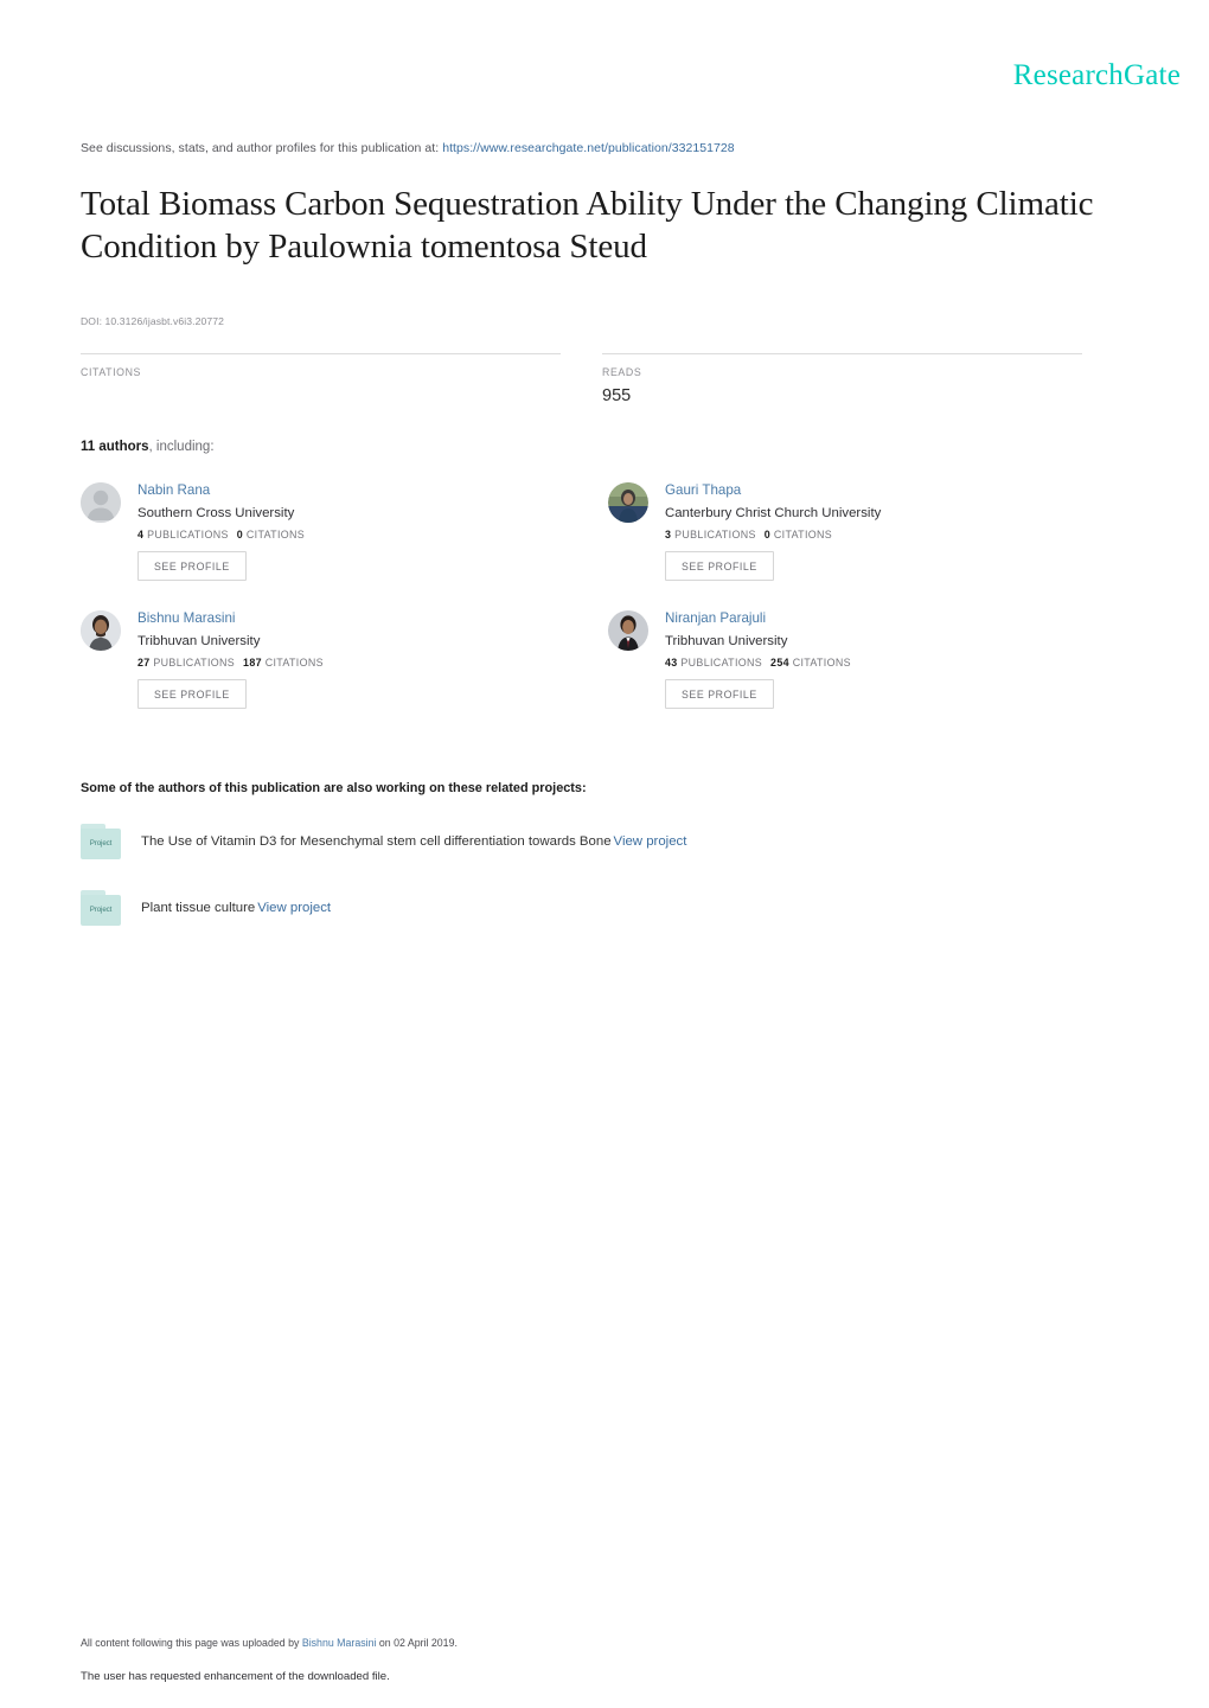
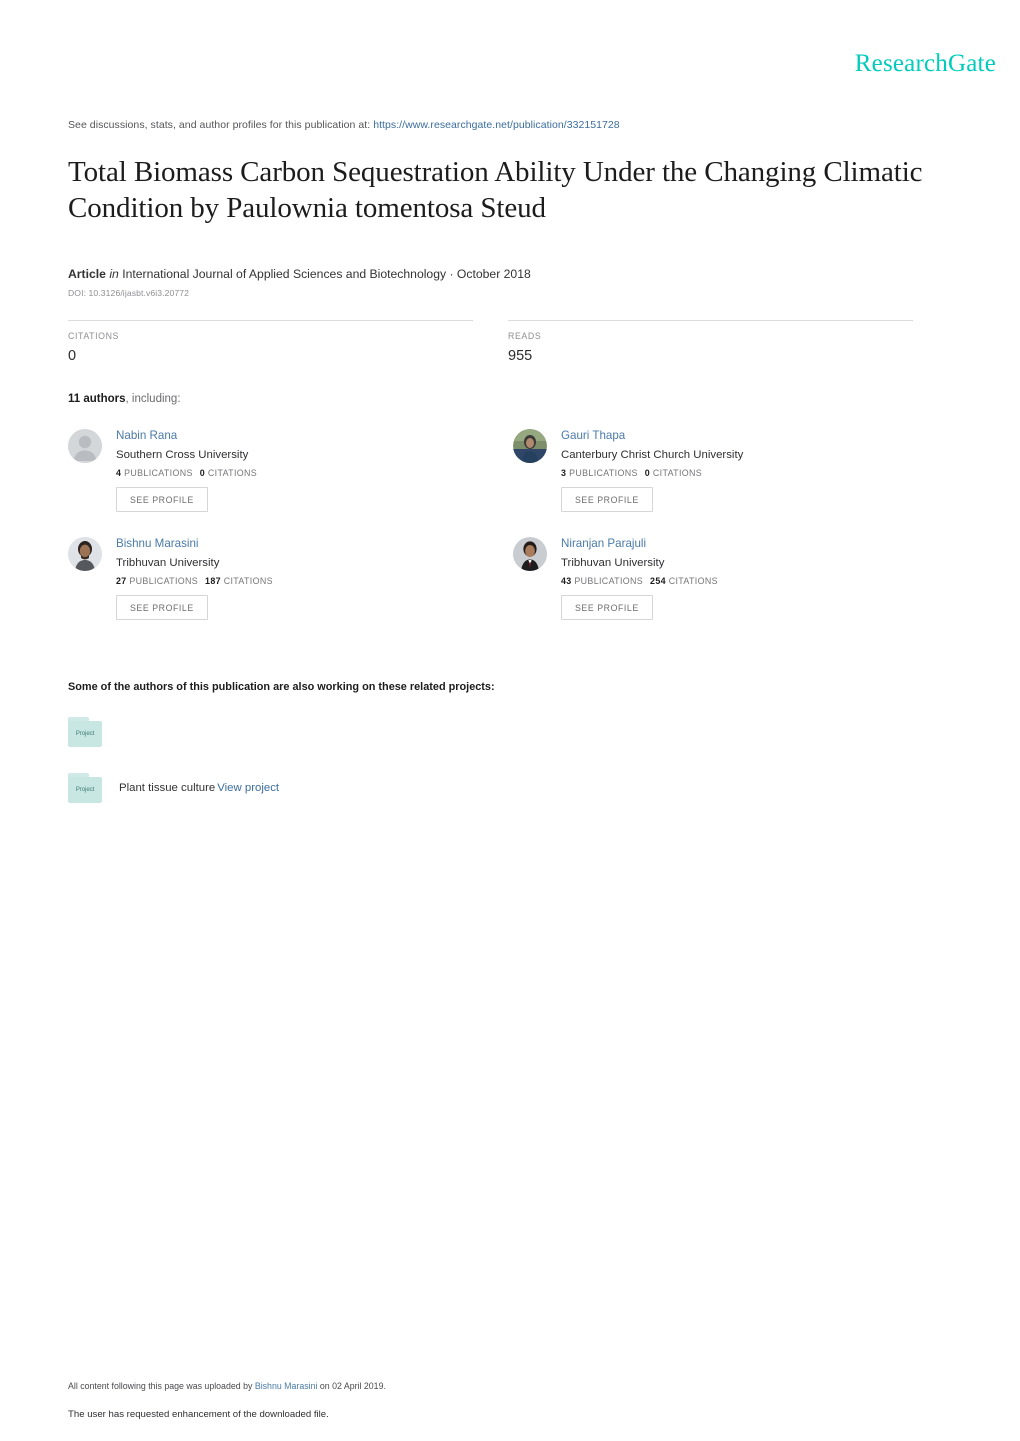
  ResearchGate
  See discussions, stats, and author profiles for this publication at: https://www.researchgate.net/publication/332151728
  Total Biomass Carbon Sequestration Ability Under the Changing Climatic Condition by Paulownia tomentosa Steud
+ Article in International Journal of Applied Sciences and Biotechnology · October 2018
  DOI: 10.3126/ijasbt.v6i3.20772
  CITATIONS
+ 0
  READS
  955
  11 authors, including:
  Nabin Rana
  Southern Cross University
  4 PUBLICATIONS 0 CITATIONS
  SEE PROFILE
  Gauri Thapa
  Canterbury Christ Church University
  3 PUBLICATIONS 0 CITATIONS
  SEE PROFILE
  Bishnu Marasini
  Tribhuvan University
  27 PUBLICATIONS 187 CITATIONS
  SEE PROFILE
  Niranjan Parajuli
  Tribhuvan University
  43 PUBLICATIONS 254 CITATIONS
  SEE PROFILE
  Some of the authors of this publication are also working on these related projects:
- The Use of Vitamin D3 for Mesenchymal stem cell differentiation towards Bone View project
  Plant tissue culture View project
  All content following this page was uploaded by Bishnu Marasini on 02 April 2019.
  The user has requested enhancement of the downloaded file.
